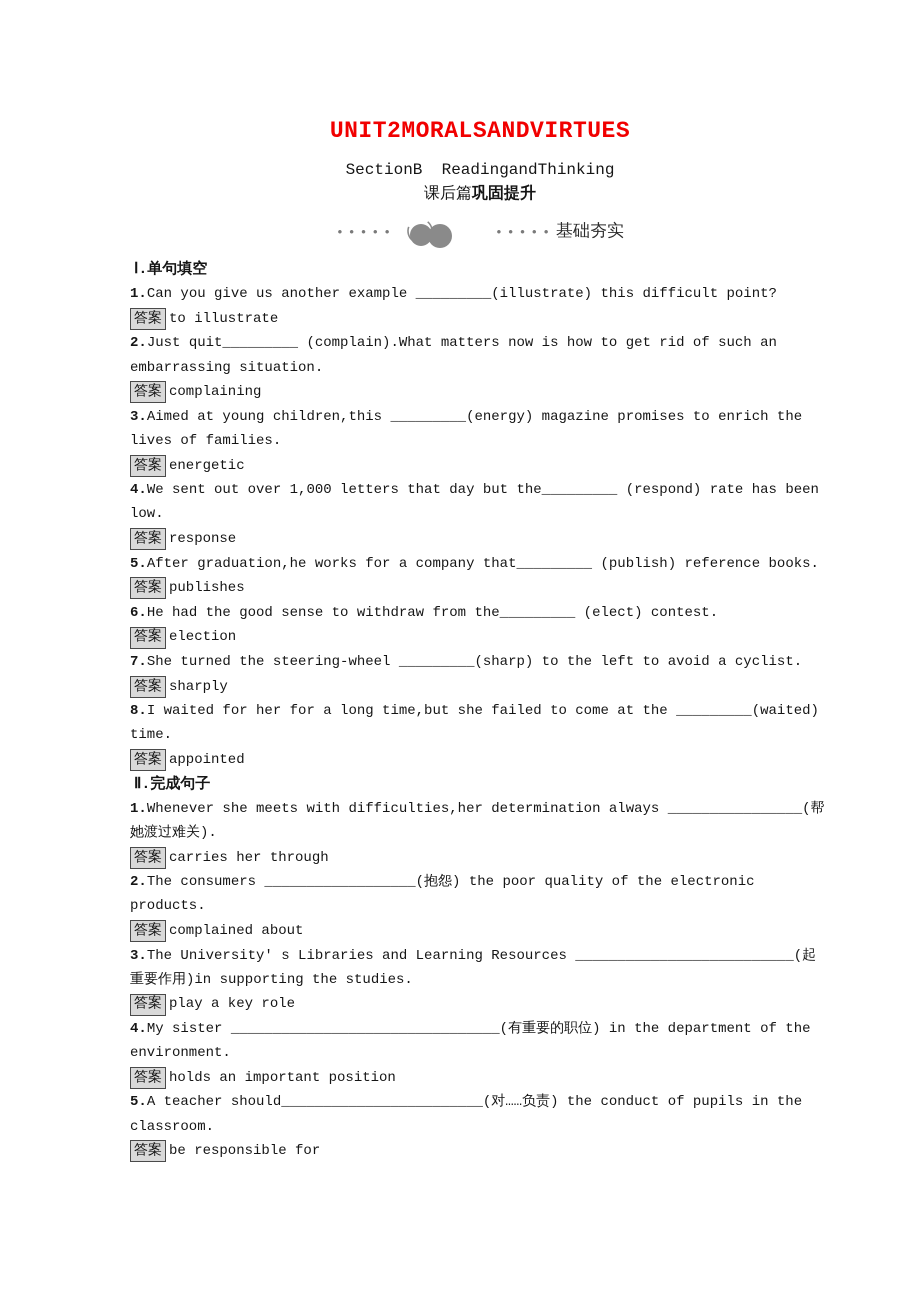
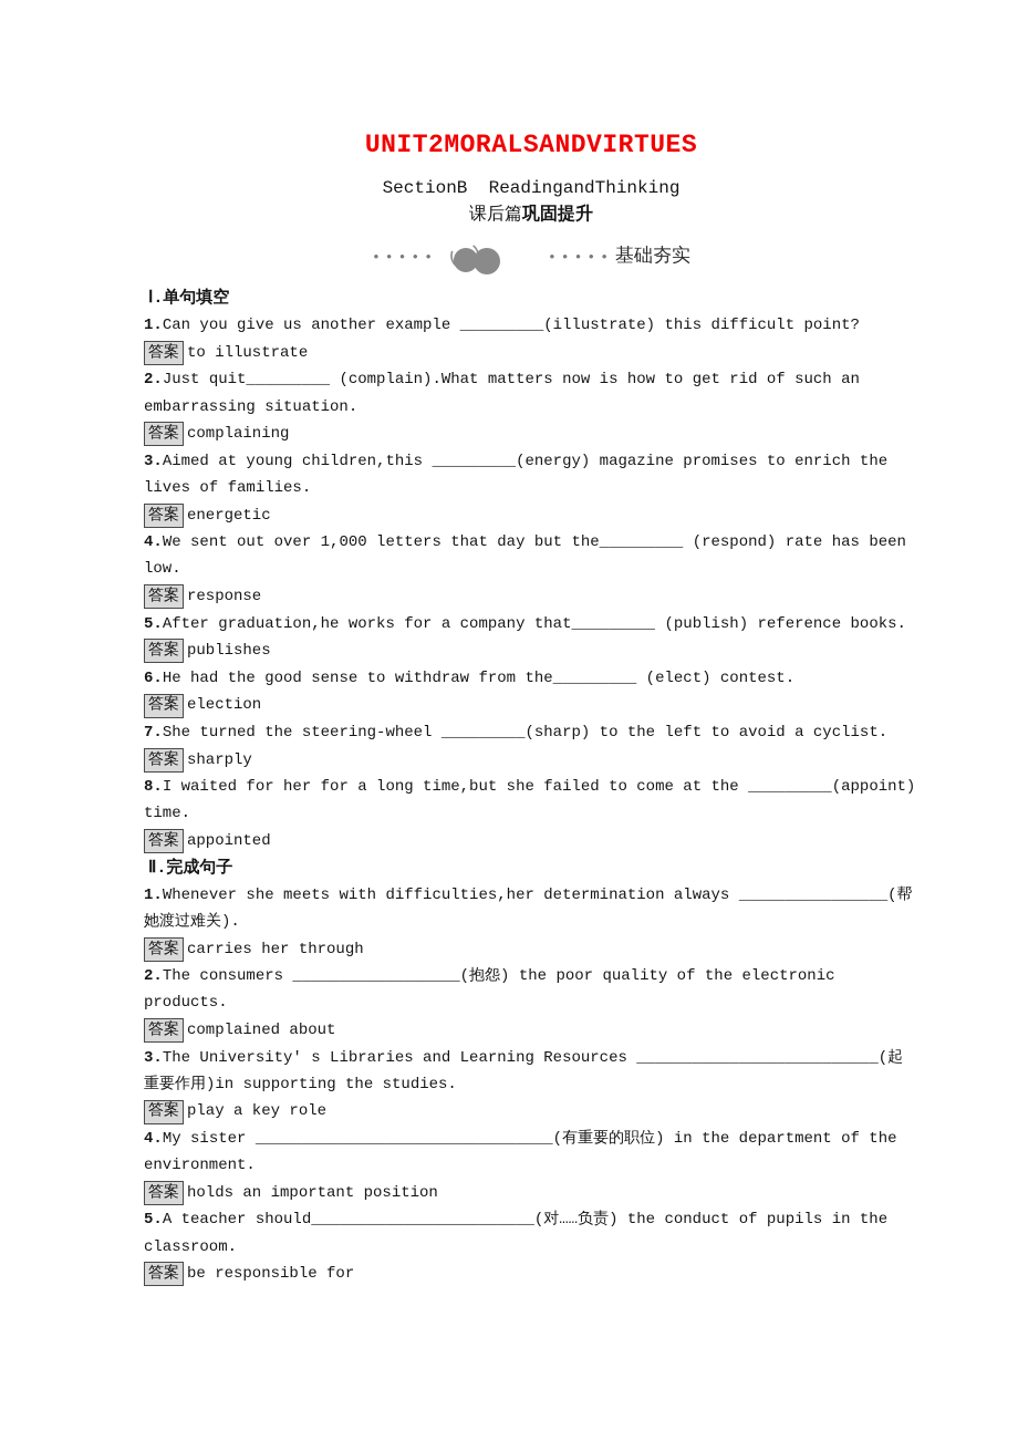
  UNIT2MORALSANDVIRTUES
  SectionB ReadingandThinking
  课后篇巩固提升
  •••••
  •••••
  基础夯实
  Ⅰ.单句填空
  1.Can you give us another example _________(illustrate) this difficult point?
  答案
  to illustrate
  2.Just quit_________ (complain).What matters now is how to get rid of such an embarrassing situation.
  答案
  complaining
  3.Aimed at young children,this _________(energy) magazine promises to enrich the lives of families.
  答案
  energetic
  4.We sent out over 1,000 letters that day but the_________ (respond) rate has been low.
  答案
  response
  5.After graduation,he works for a company that_________ (publish) reference books.
  答案
  publishes
  6.He had the good sense to withdraw from the_________ (elect) contest.
  答案
  election
  7.She turned the steering-wheel _________(sharp) to the left to avoid a cyclist.
  答案
  sharply
- 8.I waited for her for a long time,but she failed to come at the _________(waited) time.
+ 8.I waited for her for a long time,but she failed to come at the _________(appoint) time.
  答案
  appointed
  Ⅱ.完成句子
  1.Whenever she meets with difficulties,her determination always ________________(帮她渡过难关).
  答案
  carries her through
  2.The consumers __________________(抱怨) the poor quality of the electronic products.
  答案
  complained about
  3.The University' s Libraries and Learning Resources __________________________(起重要作用)in supporting the studies.
  答案
  play a key role
  4.My sister ________________________________(有重要的职位) in the department of the environment.
  答案
  holds an important position
  5.A teacher should________________________(对……负责) the conduct of pupils in the classroom.
  答案
  be responsible for
